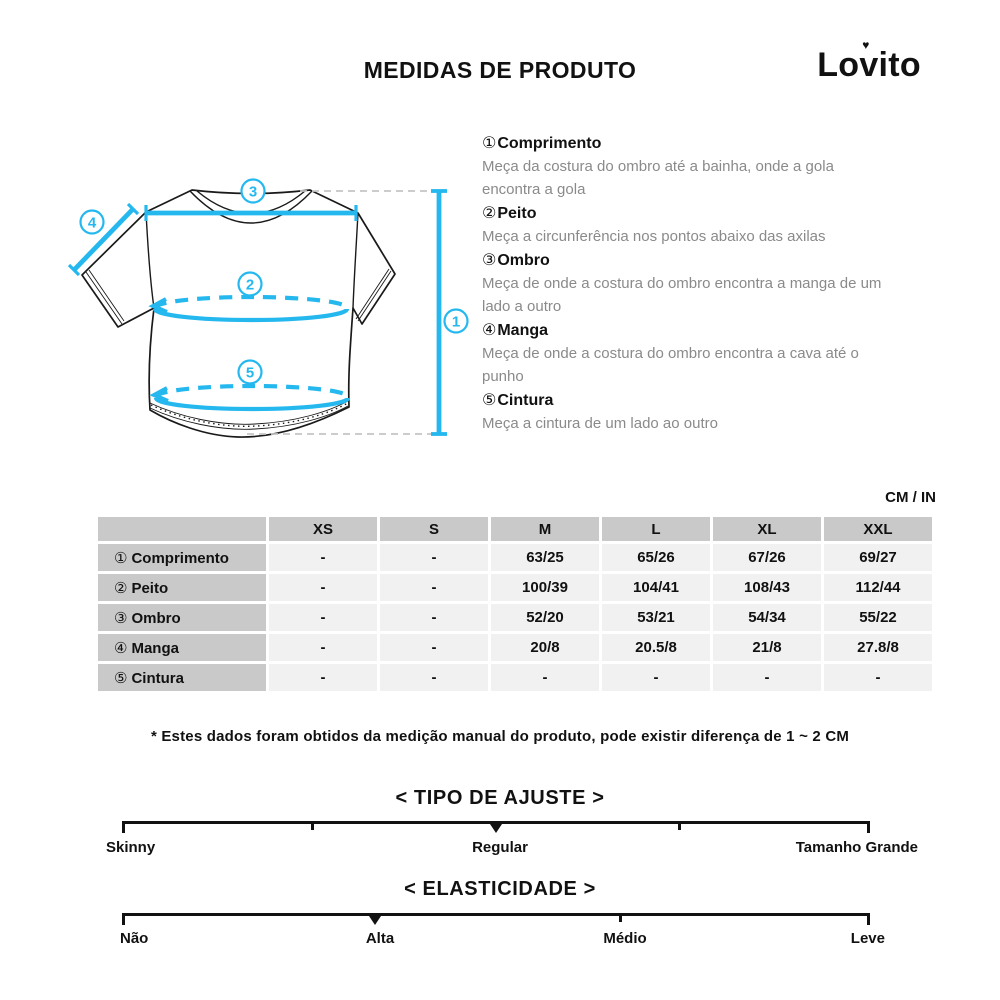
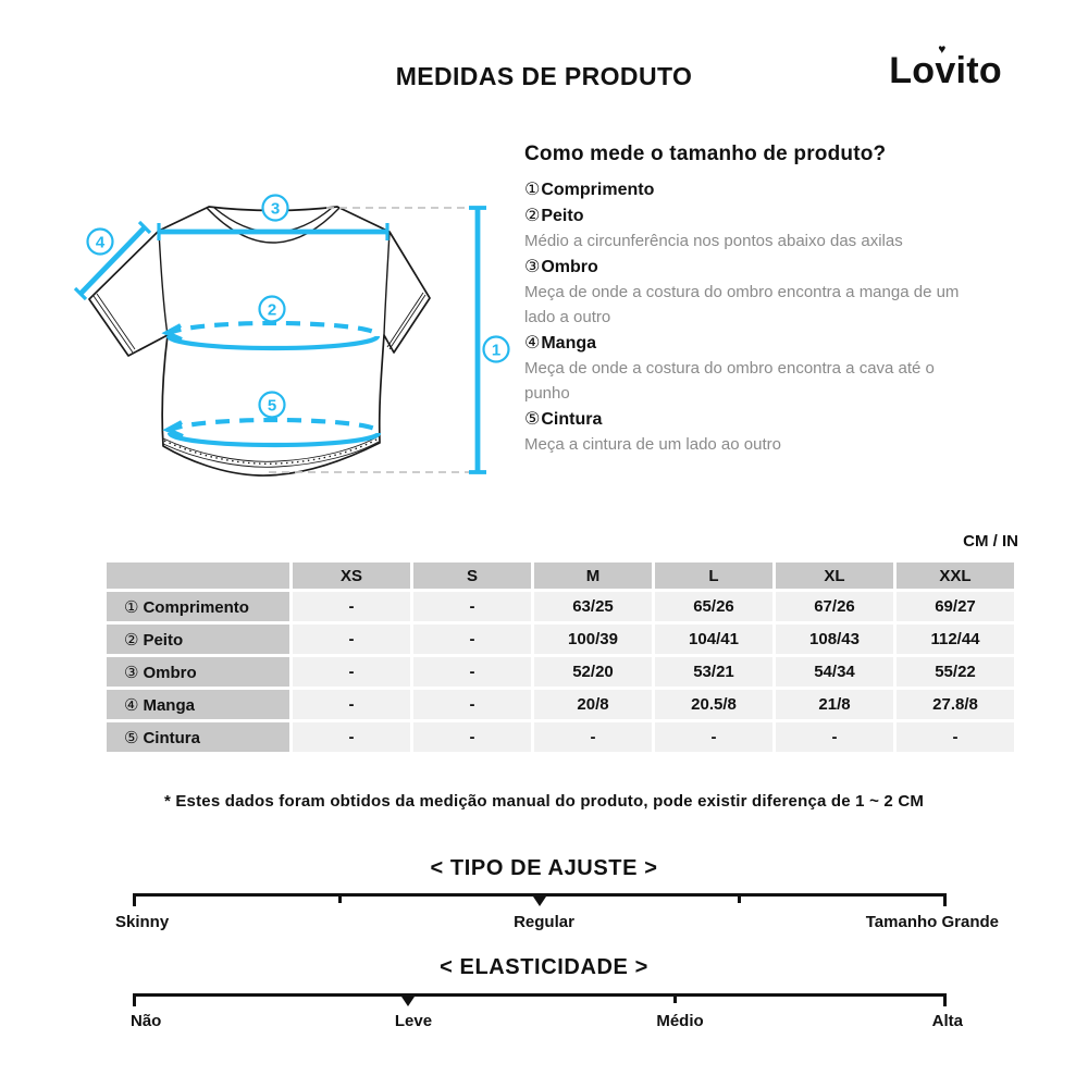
  MEDIDAS DE PRODUTO
  Lovito
  ♥
  3
  4
  2
  5
  1
+ Como mede o tamanho de produto?
  ①Comprimento
- Meça da costura do ombro até a bainha, onde a gola encontra a gola
  ②Peito
- Meça a circunferência nos pontos abaixo das axilas
+ Médio a circunferência nos pontos abaixo das axilas
  ③Ombro
  Meça de onde a costura do ombro encontra a manga de um lado a outro
  ④Manga
  Meça de onde a costura do ombro encontra a cava até o punho
  ⑤Cintura
  Meça a cintura de um lado ao outro
  CM / IN
  	XS	S	M	L	XL	XXL
  ① Comprimento	-	-	63/25	65/26	67/26	69/27
  ② Peito	-	-	100/39	104/41	108/43	112/44
  ③ Ombro	-	-	52/20	53/21	54/34	55/22
  ④ Manga	-	-	20/8	20.5/8	21/8	27.8/8
  ⑤ Cintura	-	-	-	-	-	-
  * Estes dados foram obtidos da medição manual do produto, pode existir diferença de 1 ~ 2 CM
  < TIPO DE AJUSTE >
  Skinny
  Regular
  Tamanho Grande
  < ELASTICIDADE >
  Não
- Alta
+ Leve
  Médio
- Leve
+ Alta
